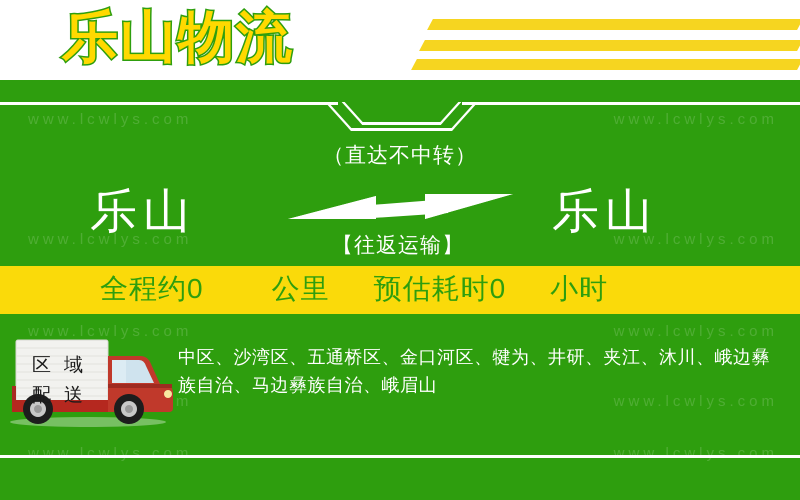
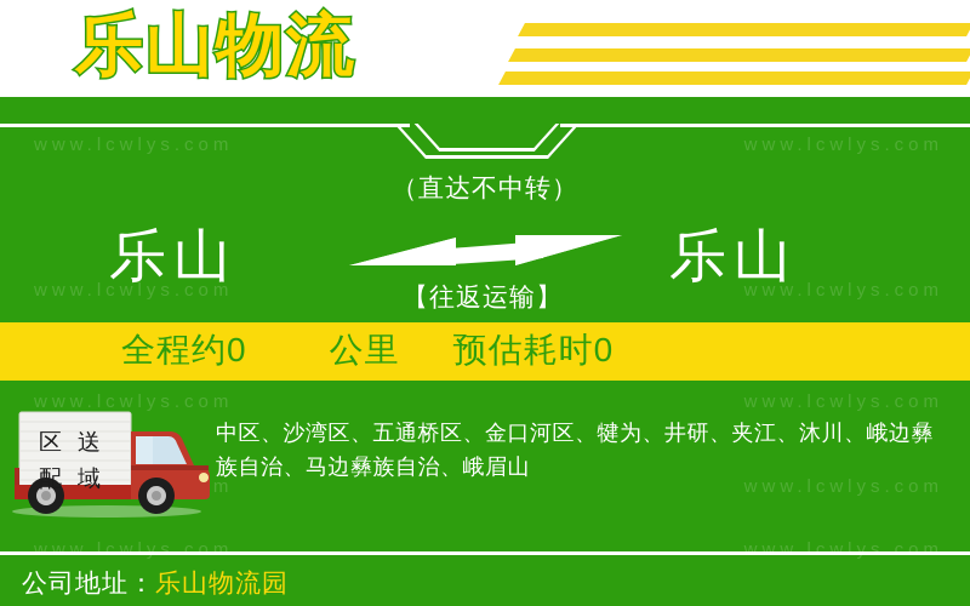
  乐山物流
  www.lcwlys.com
  www.lcwlys.com
  www.lcwlys.com
  www.lcwlys.com
  www.lcwlys.com
  www.lcwlys.com
  www.lcwlys.com
  www.lcwlys.com
  www.lcwlys.com
  （直达不中转）
  乐山
  乐山
  【往返运输】
  全程约0
  公里
  预估耗时0
- 小时
  区
- 域
+ 送
  配
- 送
+ 域
  中区、沙湾区、五通桥区、金口河区、犍为、井研、夹江、沐川、峨边彝族自治、马边彝族自治、峨眉山
+ 公司地址：乐山物流园
